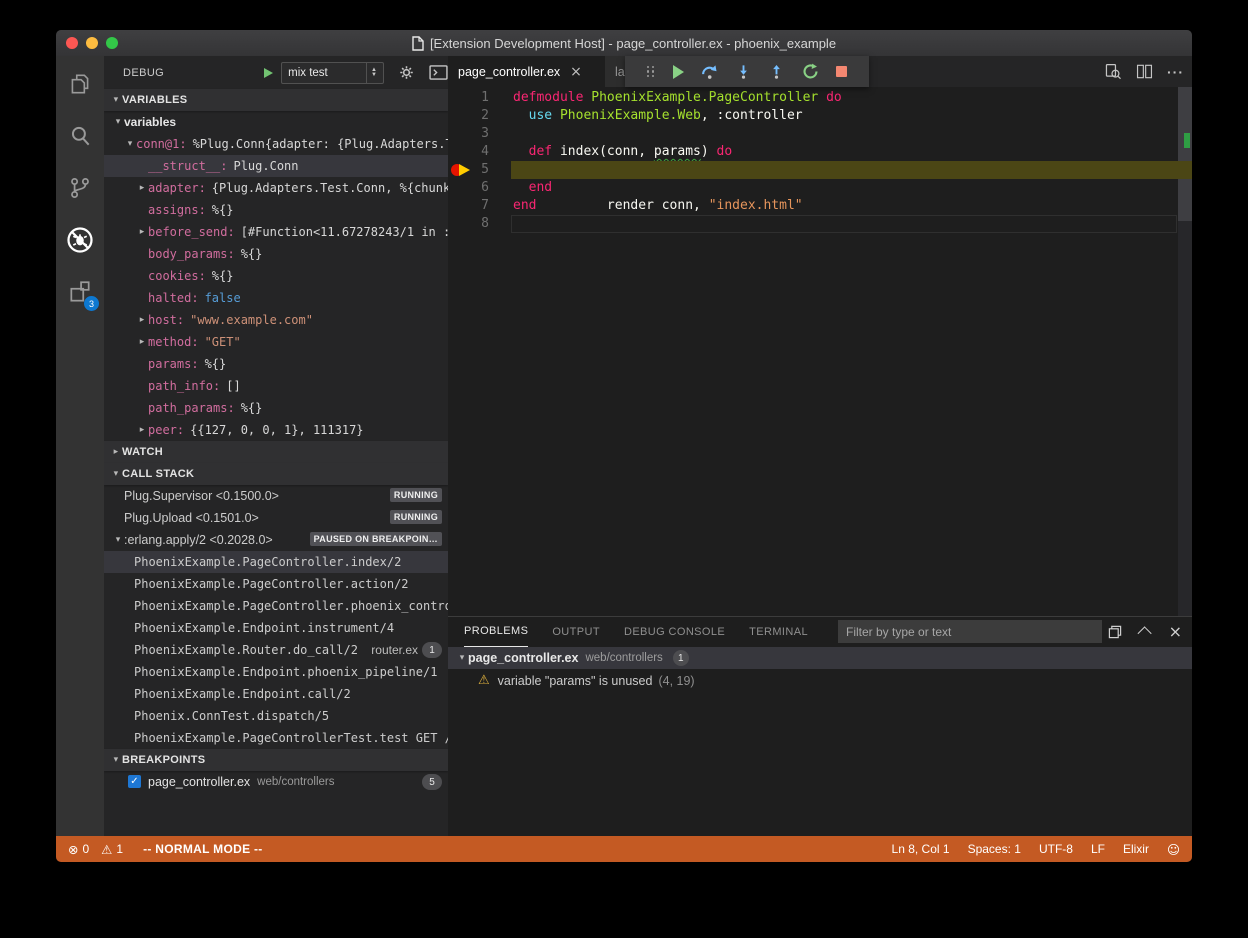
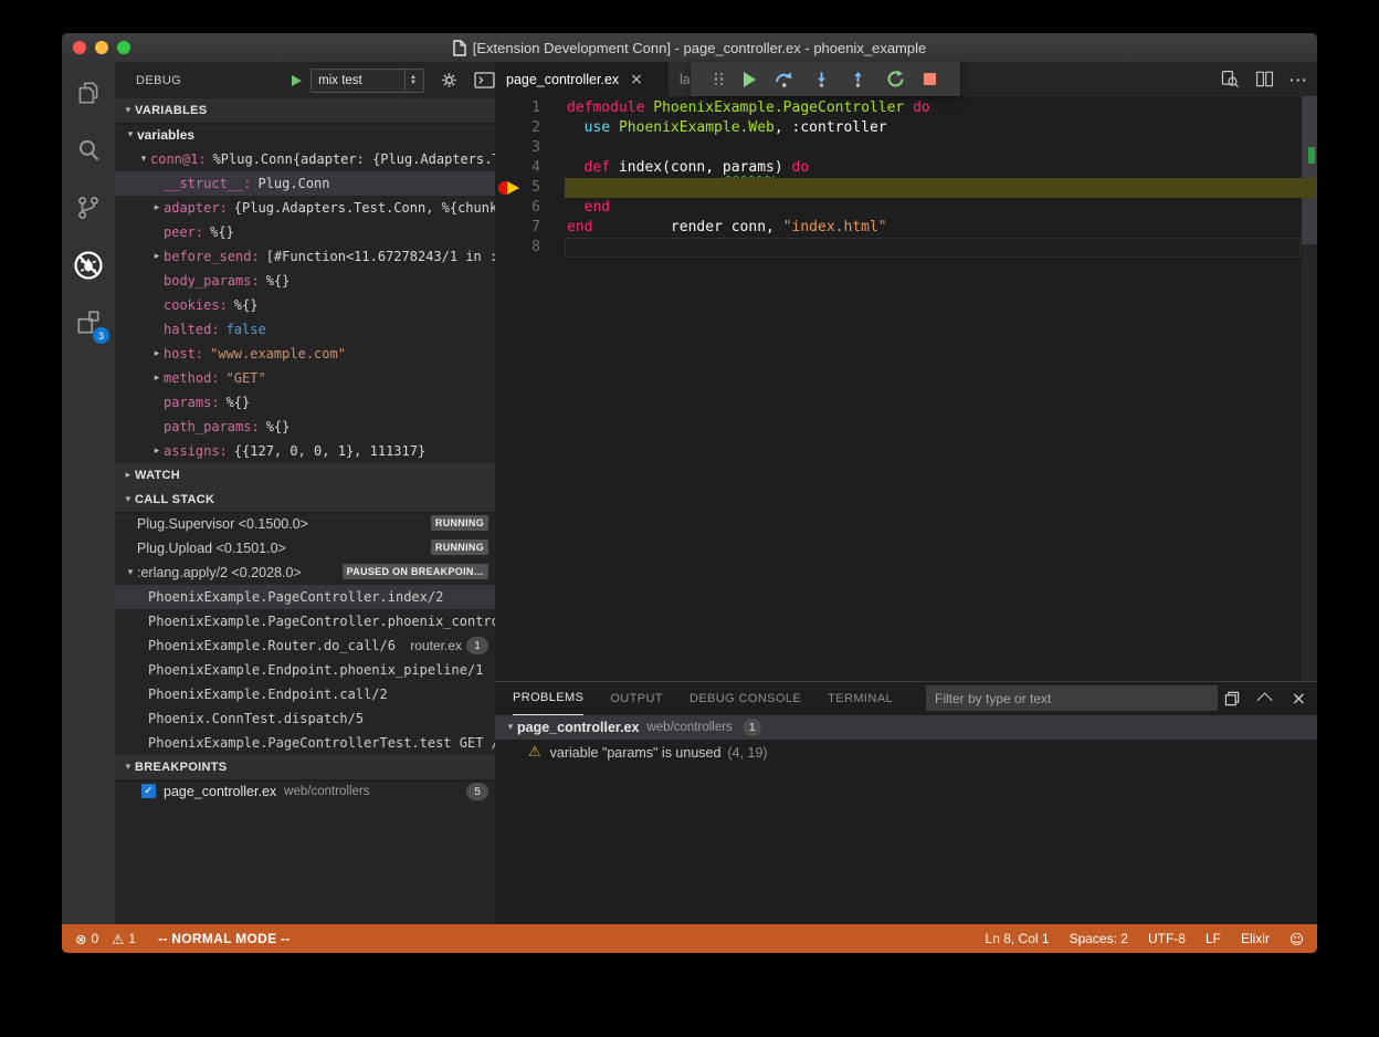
- [Extension Development Host] - page_controller.ex - phoenix_example
+ [Extension Development Conn] - page_controller.ex - phoenix_example
  3
  DEBUG
  mix test
  ▾
  VARIABLES
  ▾
  variables
  ▾
  conn@1:
  %Plug.Conn{adapter: {Plug.Adapters.
  __struct__:
  Plug.Conn
  ▸
  adapter:
  {Plug.Adapters.Test.Conn, %{chunk
- assigns:
+ peer:
  %{}
  ▸
  before_send:
  [#Function<11.67278243/1 in :
  body_params:
  %{}
  cookies:
  %{}
  halted:
  false
  ▸
  host:
  "www.example.com"
  ▸
  method:
  "GET"
  params:
  %{}
- path_info:
- []
  path_params:
  %{}
  ▸
- peer:
+ assigns:
  {{127, 0, 0, 1}, 111317}
  ▸
  WATCH
  ▾
  CALL STACK
  Plug.Supervisor <0.1500.0>
  RUNNING
  Plug.Upload <0.1501.0>
  RUNNING
  ▾
  :erlang.apply/2 <0.2028.0>
  PAUSED ON BREAKPOIN…
  PhoenixExample.PageController.index/2
- PhoenixExample.PageController.action/2
  PhoenixExample.PageController.phoenix_contr
- PhoenixExample.Endpoint.instrument/4
- PhoenixExample.Router.do_call/2
+ PhoenixExample.Router.do_call/6
  router.ex
  1
  PhoenixExample.Endpoint.phoenix_pipeline/1
  PhoenixExample.Endpoint.call/2
  Phoenix.ConnTest.dispatch/5
  PhoenixExample.PageControllerTest.test GET
  ▾
  BREAKPOINTS
  ✓
  page_controller.ex
  web/controllers
  5
  page_controller.ex
  ×
  la
  ···
  1
  defmodule PhoenixExample.PageController do
  2
  use PhoenixExample.Web, :controller
  3
  4
  def index(conn, params) do
  5
  render conn, "index.html"
  6
  end
  7
  end
  8
  PROBLEMS
  OUTPUT
  DEBUG CONSOLE
  TERMINAL
  Filter by type or text
  ×
  ▾
  page_controller.ex
  web/controllers
  1
  ⚠
  variable "params" is unused
  (4, 19)
  ⊗
  0
  ⚠
  1
  -- NORMAL MODE --
  Ln 8, Col 1
- Spaces: 1
+ Spaces: 2
  UTF-8
  LF
  Elixir
  ☺
